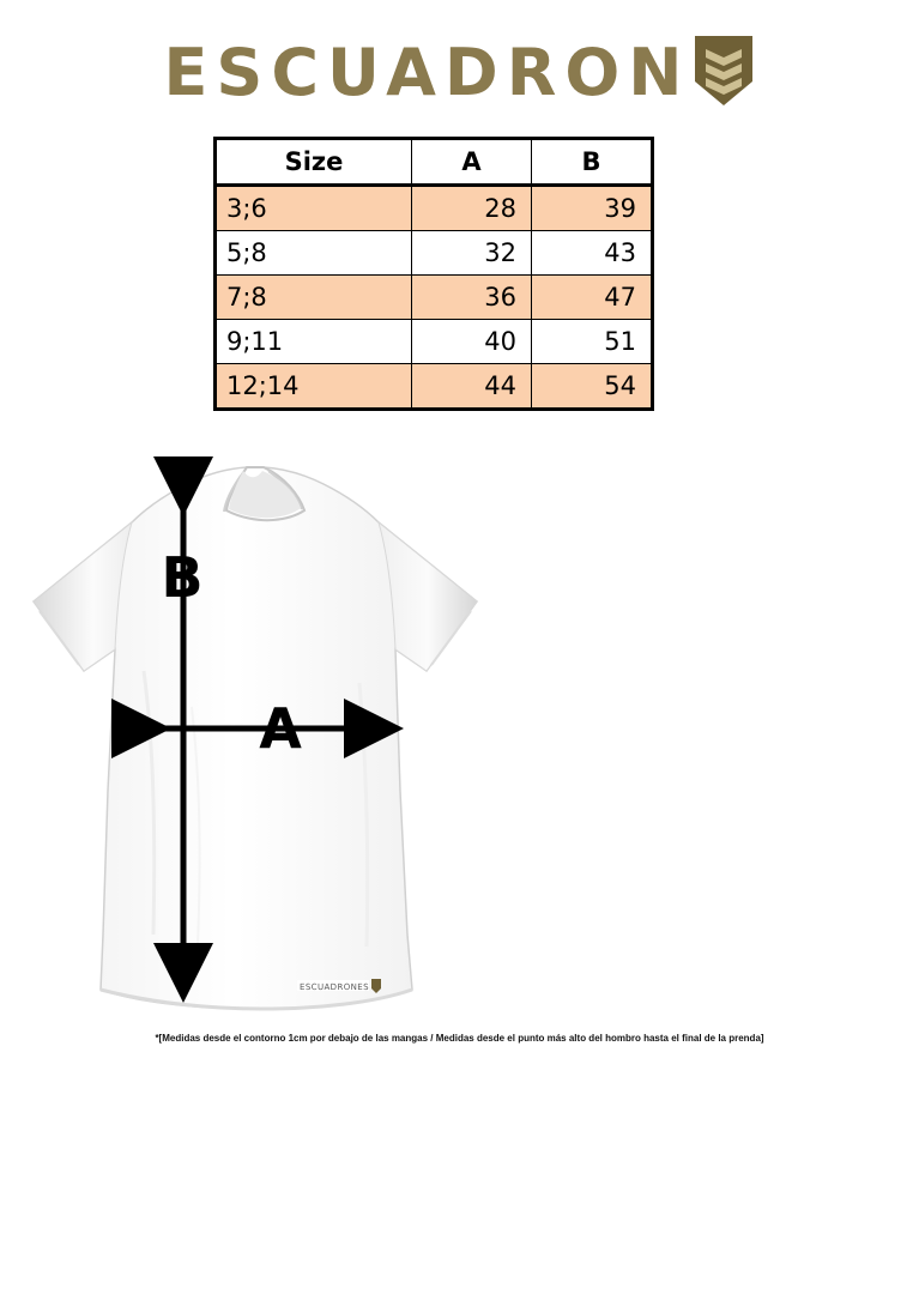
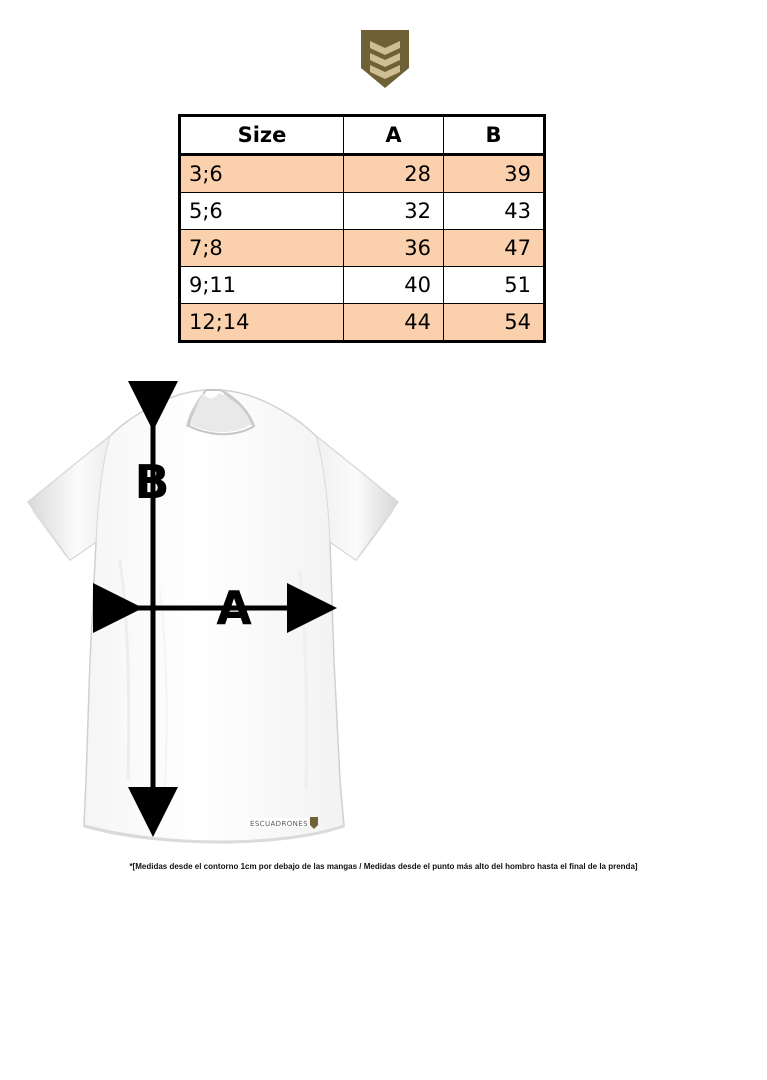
- ESCUADRON
  Size	A	B
  3;6	28	39
- 5;8	32	43
+ 5;6	32	43
  7;8	36	47
  9;11	40	51
  12;14	44	54
  ESCUADRONES
  B
  A
  *[Medidas desde el contorno 1cm por debajo de las mangas / Medidas desde el punto más alto del hombro hasta el final de la prenda]
